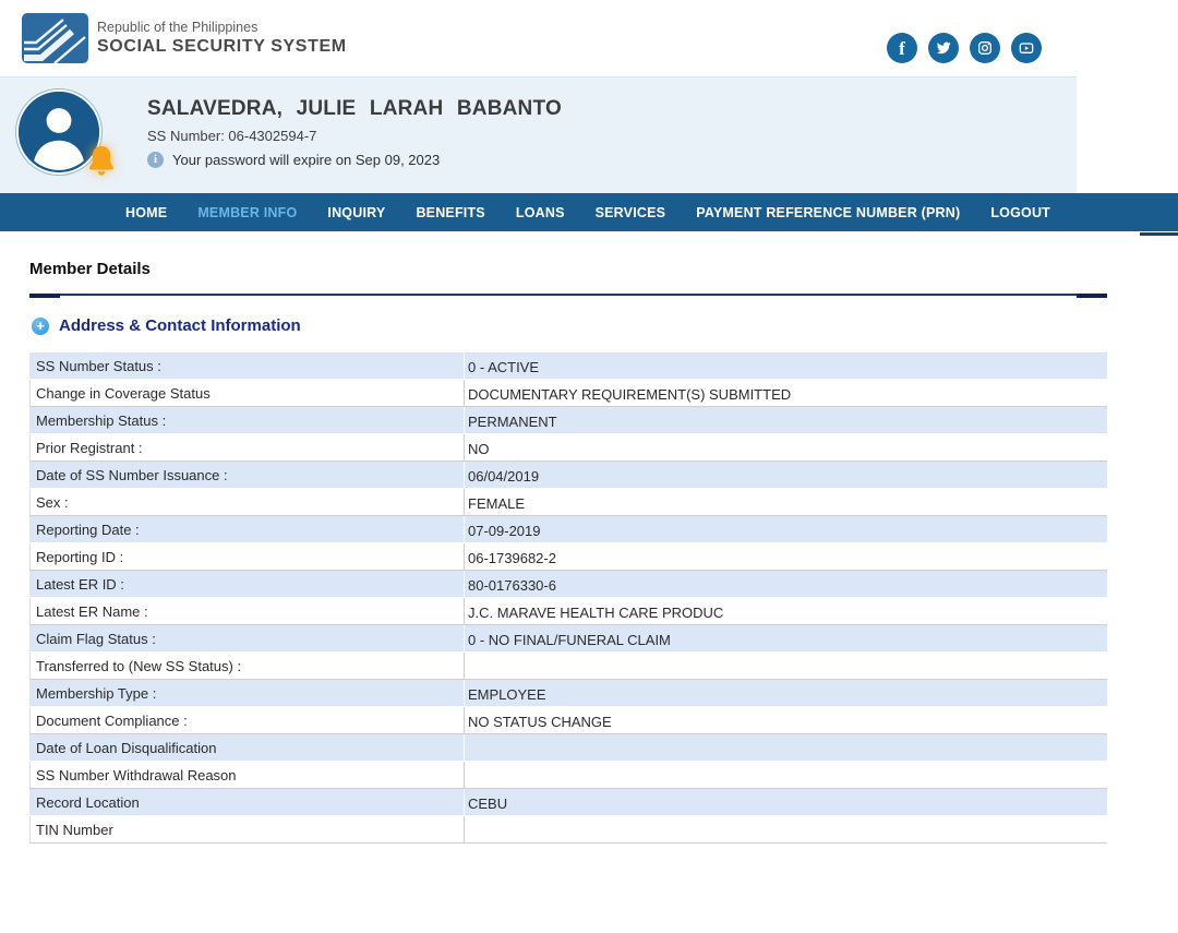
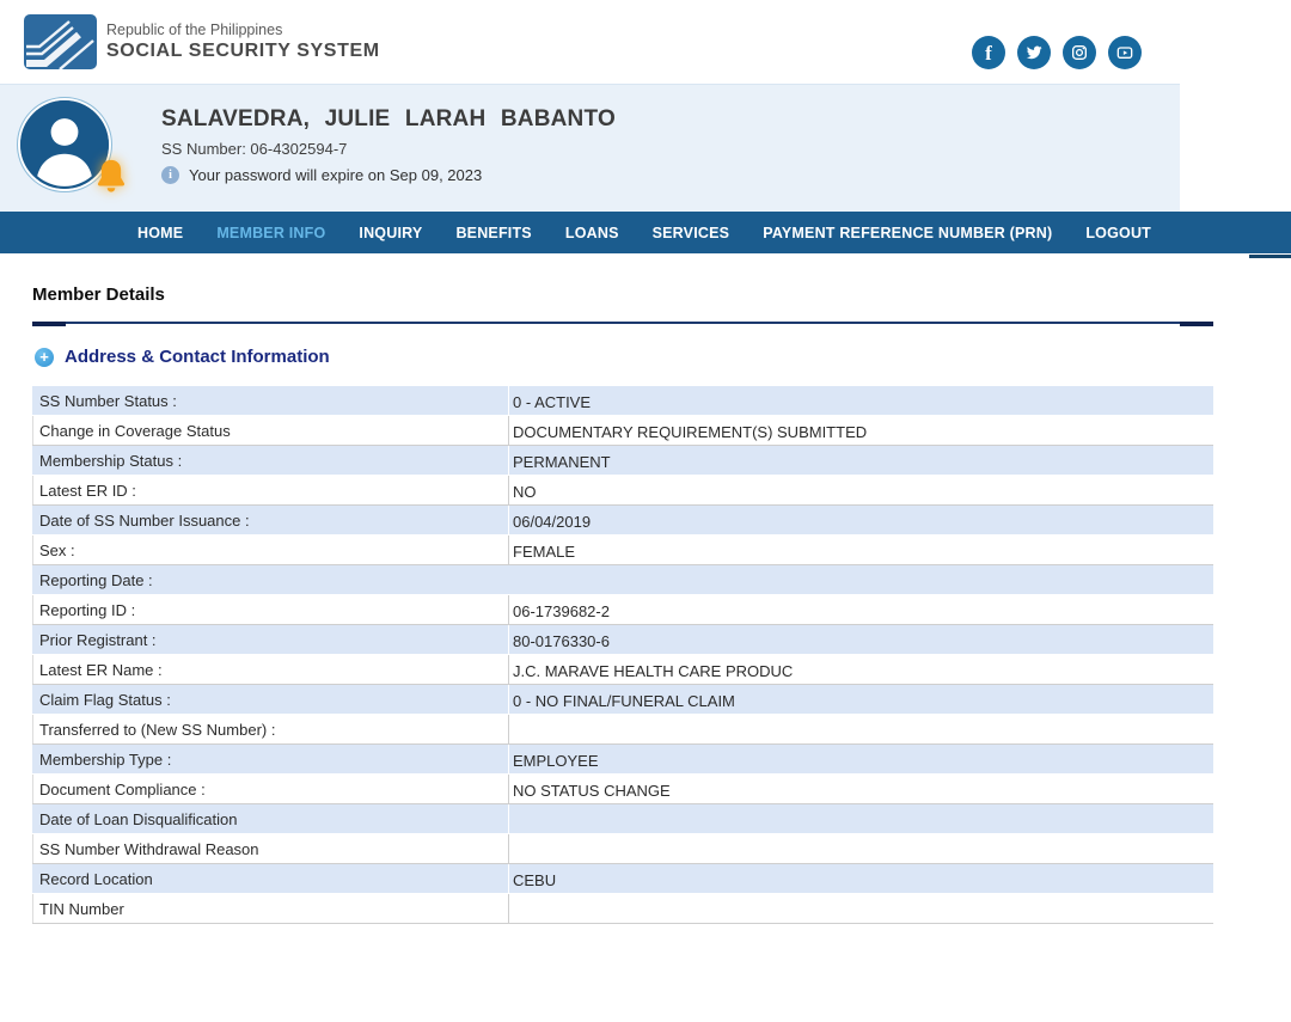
  Republic of the Philippines
  SOCIAL SECURITY SYSTEM
  f
  SALAVEDRA, JULIE LARAH BABANTO
  SS Number: 06-4302594-7
  i
  Your password will expire on Sep 09, 2023
  HOME
  MEMBER INFO
  INQUIRY
  BENEFITS
  LOANS
  SERVICES
  PAYMENT REFERENCE NUMBER (PRN)
  LOGOUT
  Member Details
  +
  Address & Contact Information
  SS Number Status :
  0 - ACTIVE
  Change in Coverage Status
  DOCUMENTARY REQUIREMENT(S) SUBMITTED
  Membership Status :
  PERMANENT
- Prior Registrant :
+ Latest ER ID :
  NO
  Date of SS Number Issuance :
  06/04/2019
  Sex :
  FEMALE
  Reporting Date :
- 07-09-2019
  Reporting ID :
  06-1739682-2
- Latest ER ID :
+ Prior Registrant :
  80-0176330-6
  Latest ER Name :
  J.C. MARAVE HEALTH CARE PRODUC
  Claim Flag Status :
  0 - NO FINAL/FUNERAL CLAIM
- Transferred to (New SS Status) :
+ Transferred to (New SS Number) :
  Membership Type :
  EMPLOYEE
  Document Compliance :
  NO STATUS CHANGE
  Date of Loan Disqualification
  SS Number Withdrawal Reason
  Record Location
  CEBU
  TIN Number
